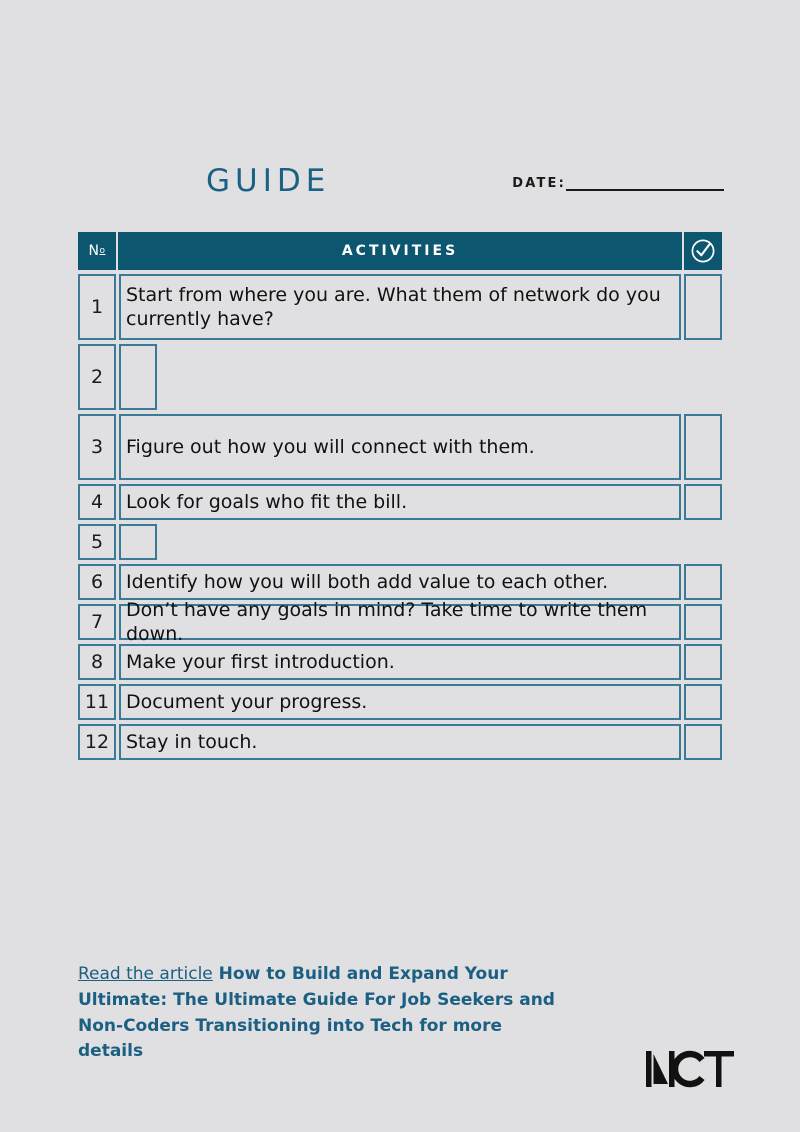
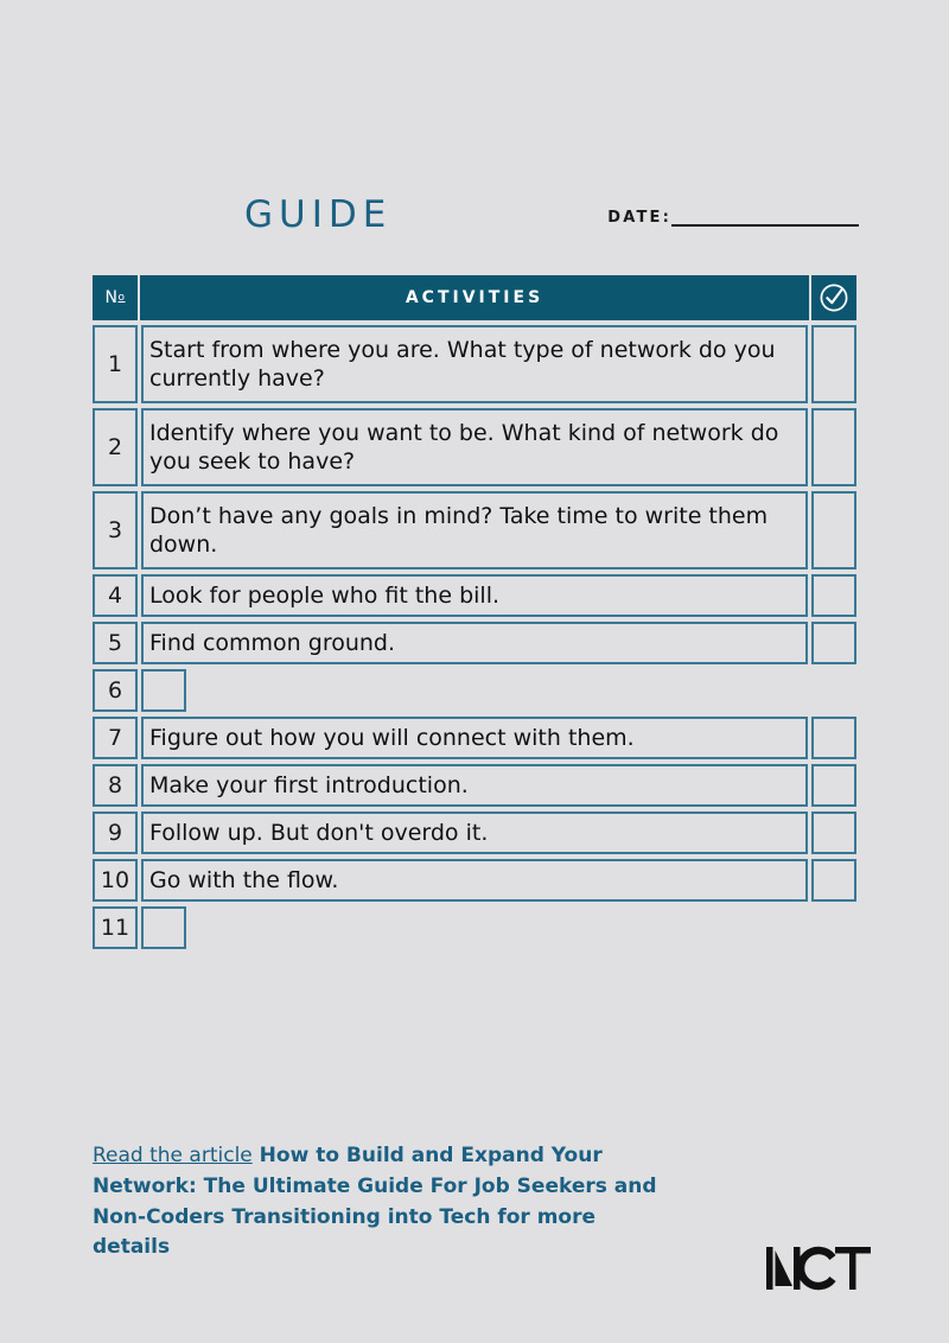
  GUIDE
  DATE:
  N
  o
  ACTIVITIES
  1
- Start from where you are. What them of network do you currently have?
+ Start from where you are. What type of network do you currently have?
  2
+ Identify where you want to be. What kind of network do you seek to have?
  3
- Figure out how you will connect with them.
+ Don’t have any goals in mind? Take time to write them down.
  4
- Look for goals who fit the bill.
+ Look for people who fit the bill.
  5
+ Find common ground.
  6
- Identify how you will both add value to each other.
  7
- Don’t have any goals in mind? Take time to write them down.
+ Figure out how you will connect with them.
  8
  Make your first introduction.
+ 9
+ Follow up. But don't overdo it.
+ 10
+ Go with the flow.
  11
- Document your progress.
- 12
- Stay in touch.
- Read the article How to Build and Expand Your Ultimate: The Ultimate Guide For Job Seekers and Non-Coders Transitioning into Tech for more details
+ Read the article How to Build and Expand Your Network: The Ultimate Guide For Job Seekers and Non-Coders Transitioning into Tech for more details
